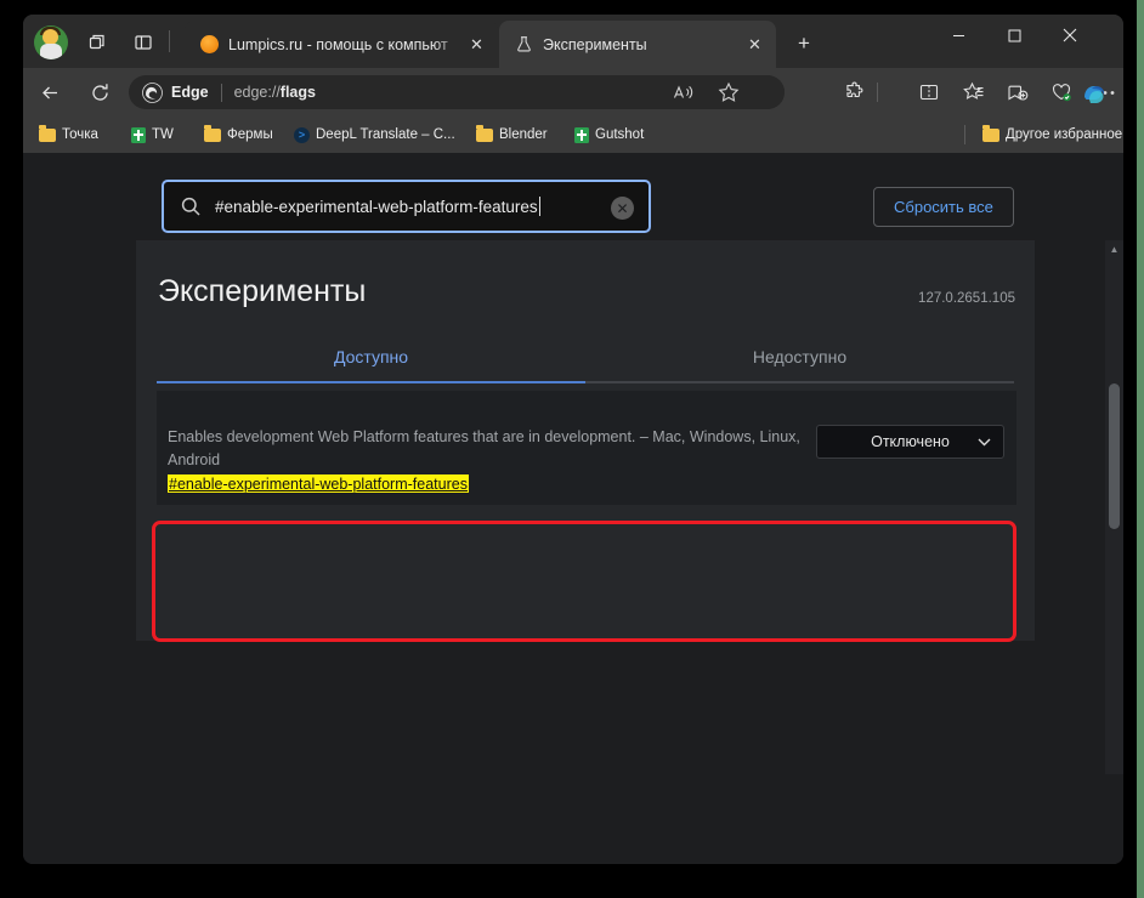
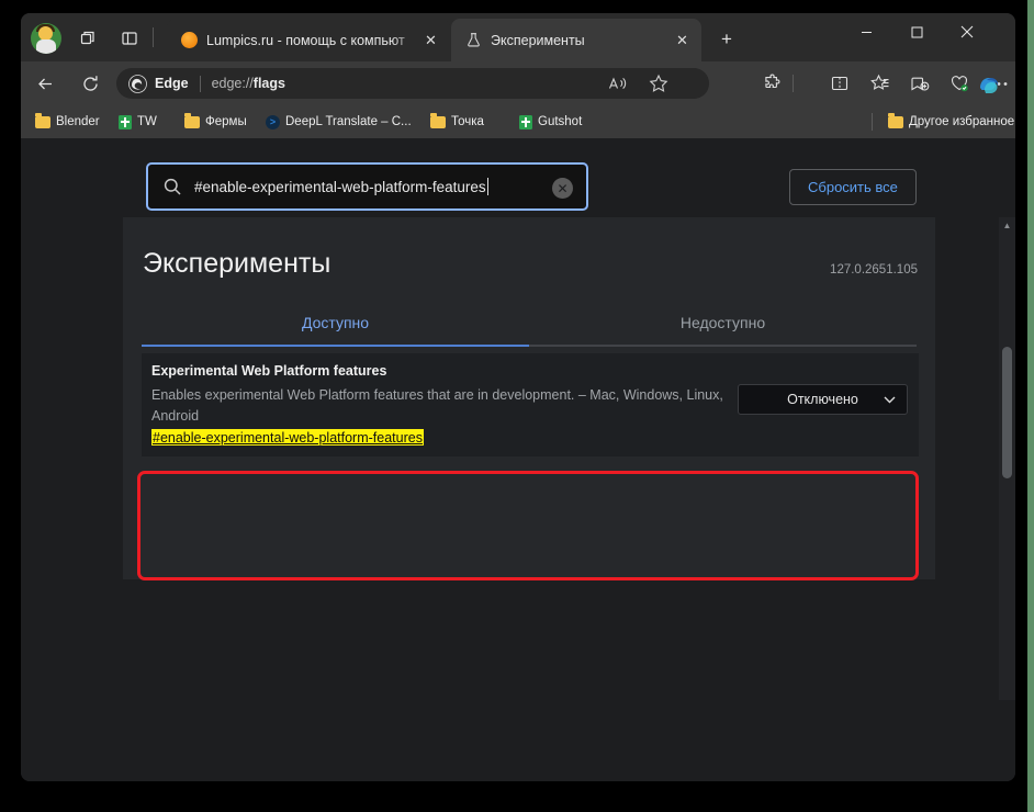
  Lumpics.ru - помощь с компьют
  ✕
  Эксперименты
  ✕
  +
  Edge
  edge://flags
- Точка
+ Blender
  TW
  Фермы
  >
  DeepL Translate – C...
- Blender
+ Точка
  Gutshot
  Другое избранное
  #enable-experimental-web-platform-features
  ✕
  Сбросить все
  Эксперименты
  127.0.2651.105
  Доступно
  Недоступно
+ Experimental Web Platform features
- Enables development Web Platform features that are in development. – Mac, Windows, Linux, Android
+ Enables experimental Web Platform features that are in development. – Mac, Windows, Linux, Android
  #enable-experimental-web-platform-features
  Отключено
  ▲
